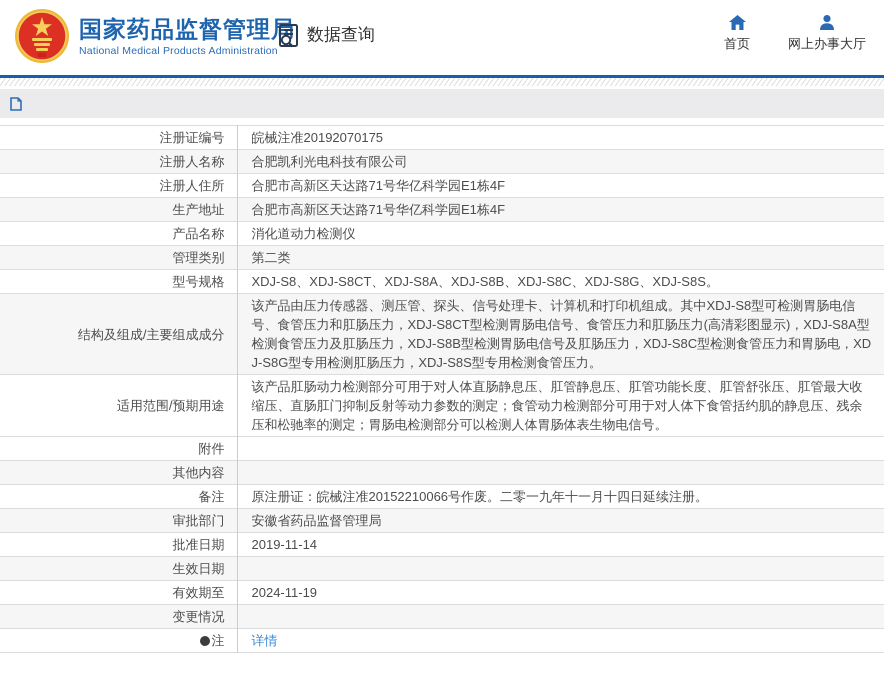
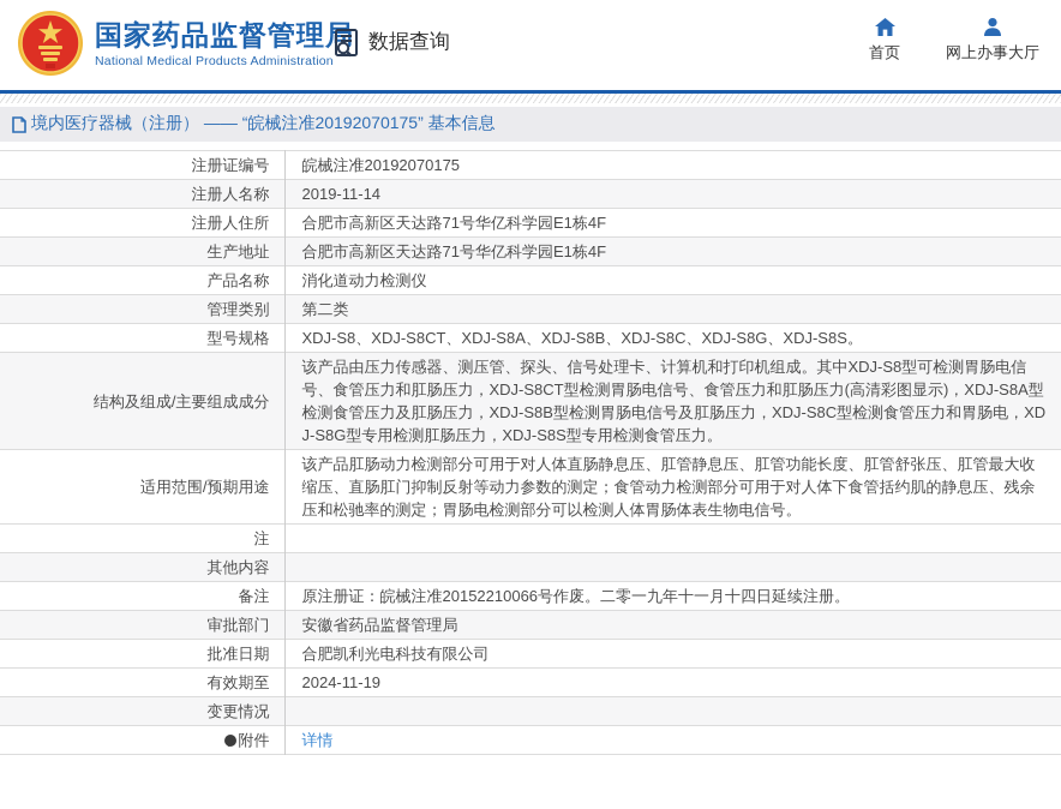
  国家药品监督管理局
  National Medical Products Administration
  数据查询
  首页
  网上办事大厅
+ 境内医疗器械（注册） —— “皖械注准20192070175” 基本信息
  注册证编号	皖械注准20192070175
- 注册人名称	合肥凯利光电科技有限公司
+ 注册人名称	2019-11-14
  注册人住所	合肥市高新区天达路71号华亿科学园E1栋4F
  生产地址	合肥市高新区天达路71号华亿科学园E1栋4F
  产品名称	消化道动力检测仪
  管理类别	第二类
  型号规格	XDJ-S8、XDJ-S8CT、XDJ-S8A、XDJ-S8B、XDJ-S8C、XDJ-S8G、XDJ-S8S。
  结构及组成/主要组成成分	该产品由压力传感器、测压管、探头、信号处理卡、计算机和打印机组成。其中XDJ-S8型可检测胃肠电信号、食管压力和肛肠压力，XDJ-S8CT型检测胃肠电信号、食管压力和肛肠压力(高清彩图显示)，XDJ-S8A型检测食管压力及肛肠压力，XDJ-S8B型检测胃肠电信号及肛肠压力，XDJ-S8C型检测食管压力和胃肠电，XDJ-S8G型专用检测肛肠压力，XDJ-S8S型专用检测食管压力。
  适用范围/预期用途	该产品肛肠动力检测部分可用于对人体直肠静息压、肛管静息压、肛管功能长度、肛管舒张压、肛管最大收缩压、直肠肛门抑制反射等动力参数的测定；食管动力检测部分可用于对人体下食管括约肌的静息压、残余压和松驰率的测定；胃肠电检测部分可以检测人体胃肠体表生物电信号。
- 附件
+ 注
  其他内容
  备注	原注册证：皖械注准20152210066号作废。二零一九年十一月十四日延续注册。
  审批部门	安徽省药品监督管理局
- 批准日期	2019-11-14
+ 批准日期	合肥凯利光电科技有限公司
- 生效日期
  有效期至	2024-11-19
  变更情况
- 注	详情
+ 附件	详情
